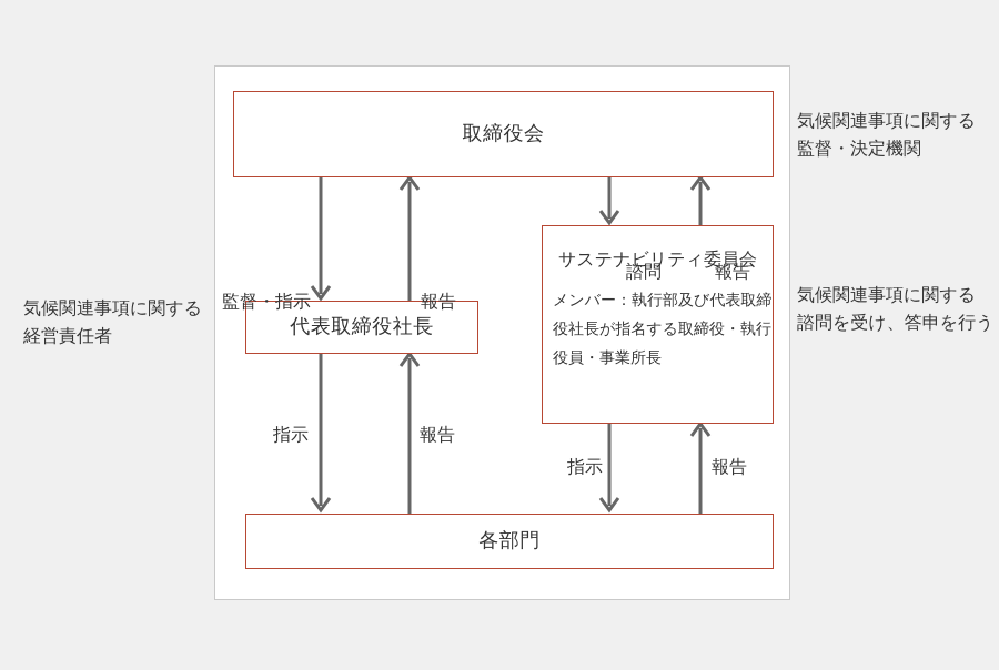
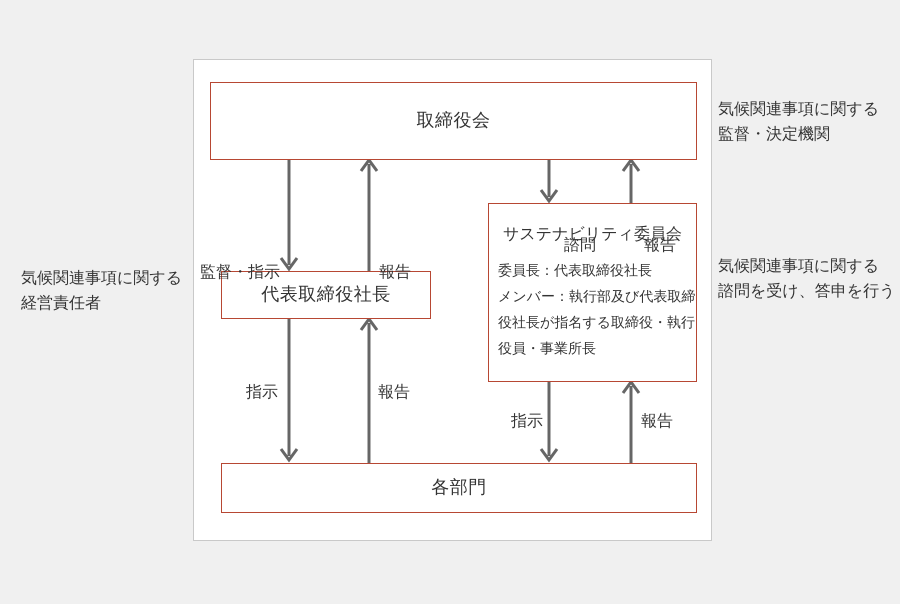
  気候関連事項に関する
  監督・決定機関
  気候関連事項に関する
  経営責任者
  気候関連事項に関する
  諮問を受け、答申を行う
  取締役会
  代表取締役社長
  サステナビリティ委員会
+ 委員長：代表取締役社長
  メンバー：執行部及び代表取締
  役社長が指名する取締役・執行
  役員・事業所長
  各部門
  監督・指示
  報告
  諮問
  報告
  指示
  報告
  指示
  報告
